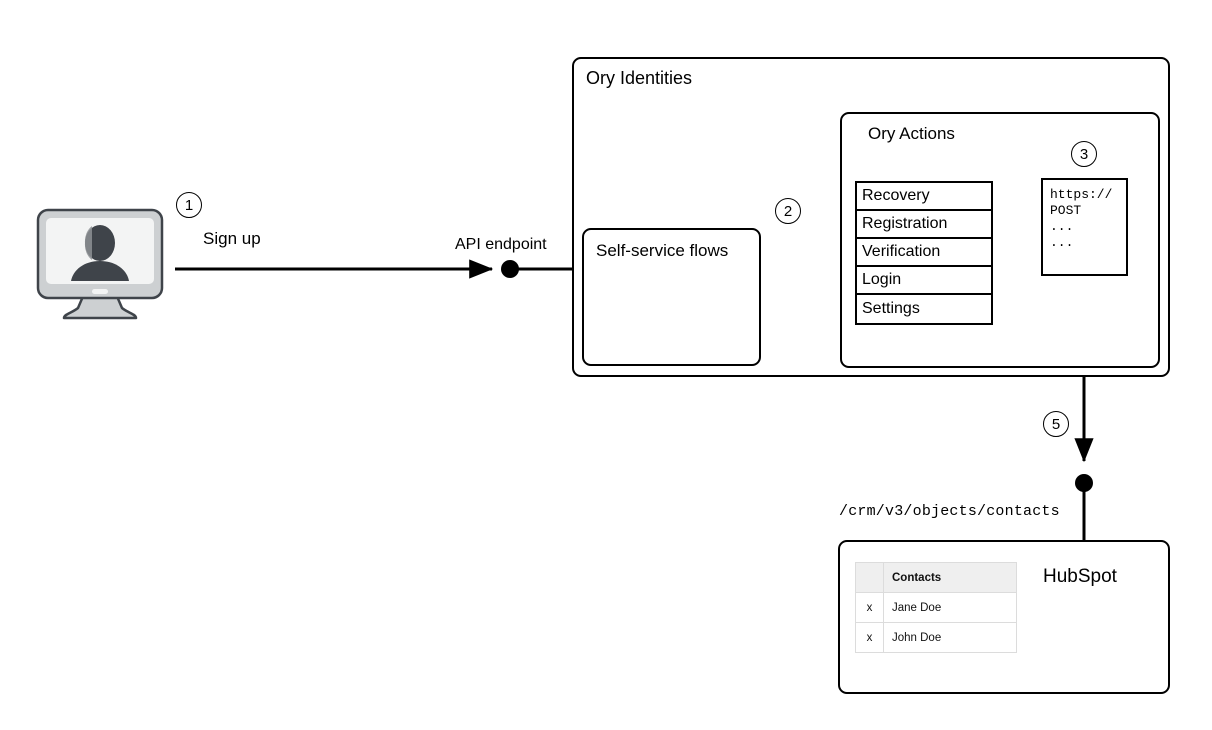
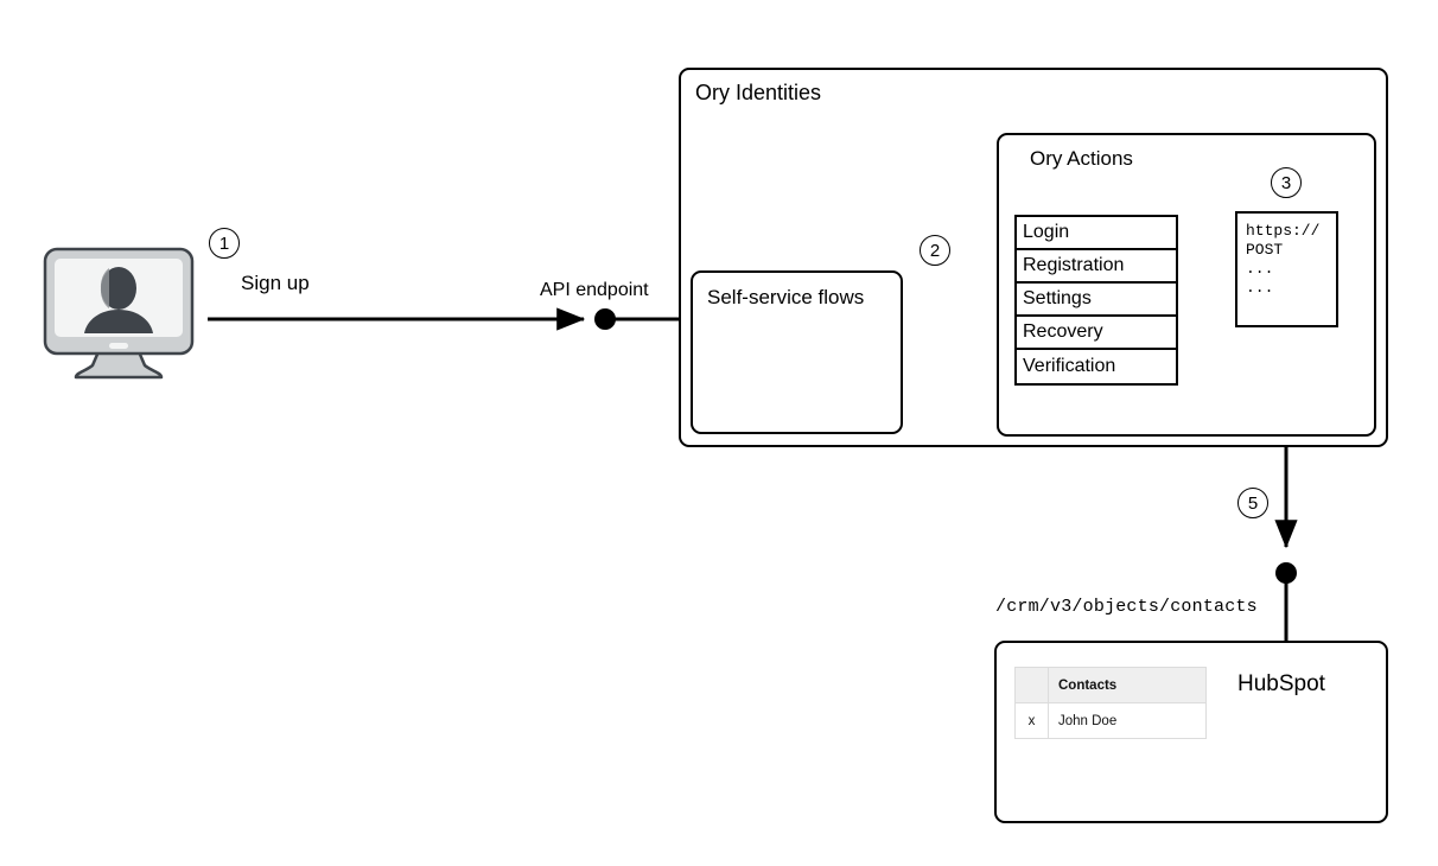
  Ory Identities
  Self-service flows
  Ory Actions
- Recovery
+ Login
  Registration
- Verification
+ Settings
- Login
+ Recovery
- Settings
+ Verification
  https://
  POST
  ...
  ...
  HubSpot
  	Contacts
- x	Jane Doe
  x	John Doe
  Sign up
  API endpoint
  /crm/v3/objects/contacts
  1
  2
  3
  5
